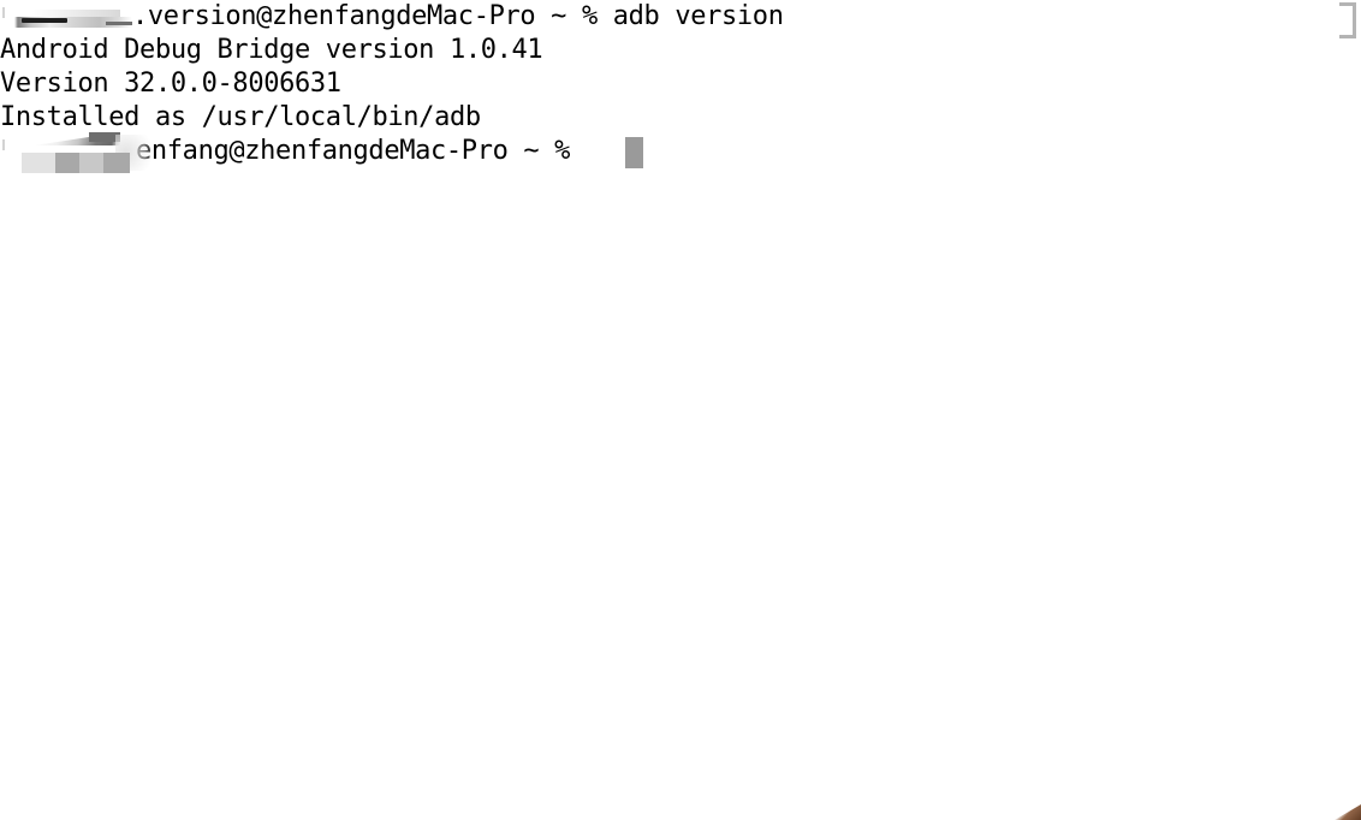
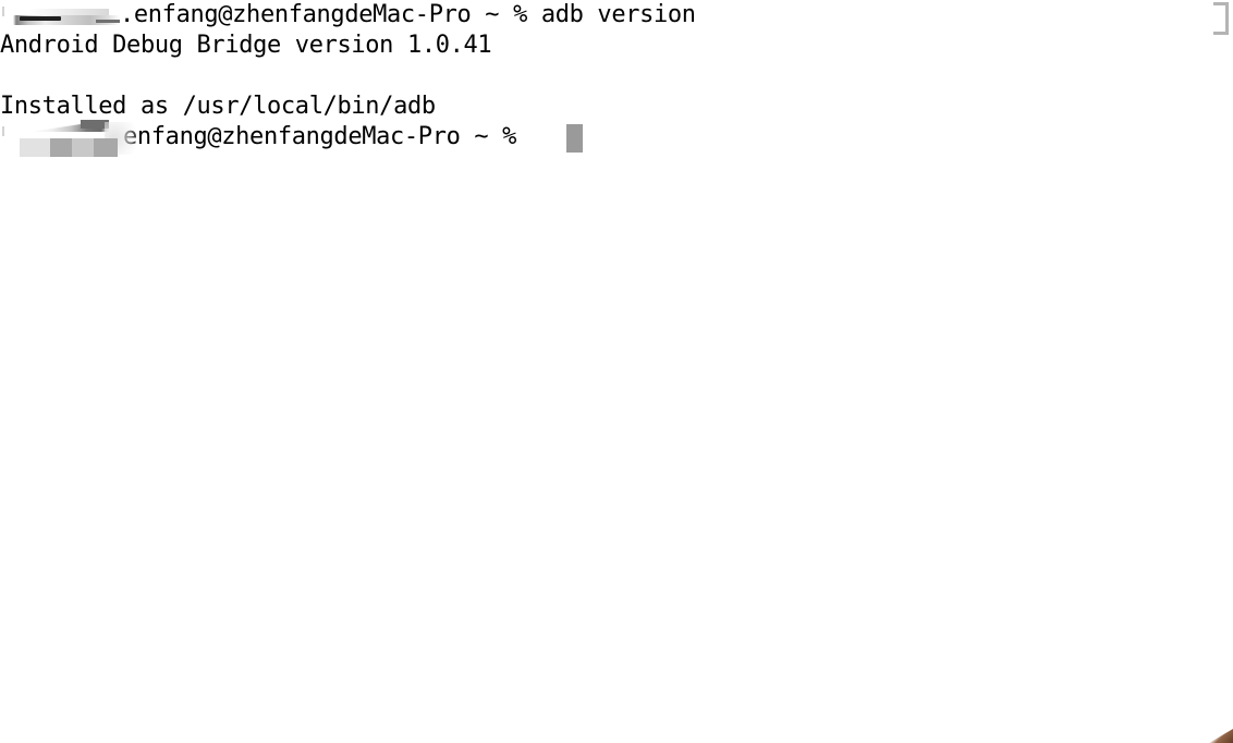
- .version@zhenfangdeMac-Pro ~ % adb version
+ .enfang@zhenfangdeMac-Pro ~ % adb version
  Android Debug Bridge version 1.0.41
- Version 32.0.0-8006631
  Installed as /usr/local/bin/adb
  nfang@zhenfangdeMac-Pro ~ %
